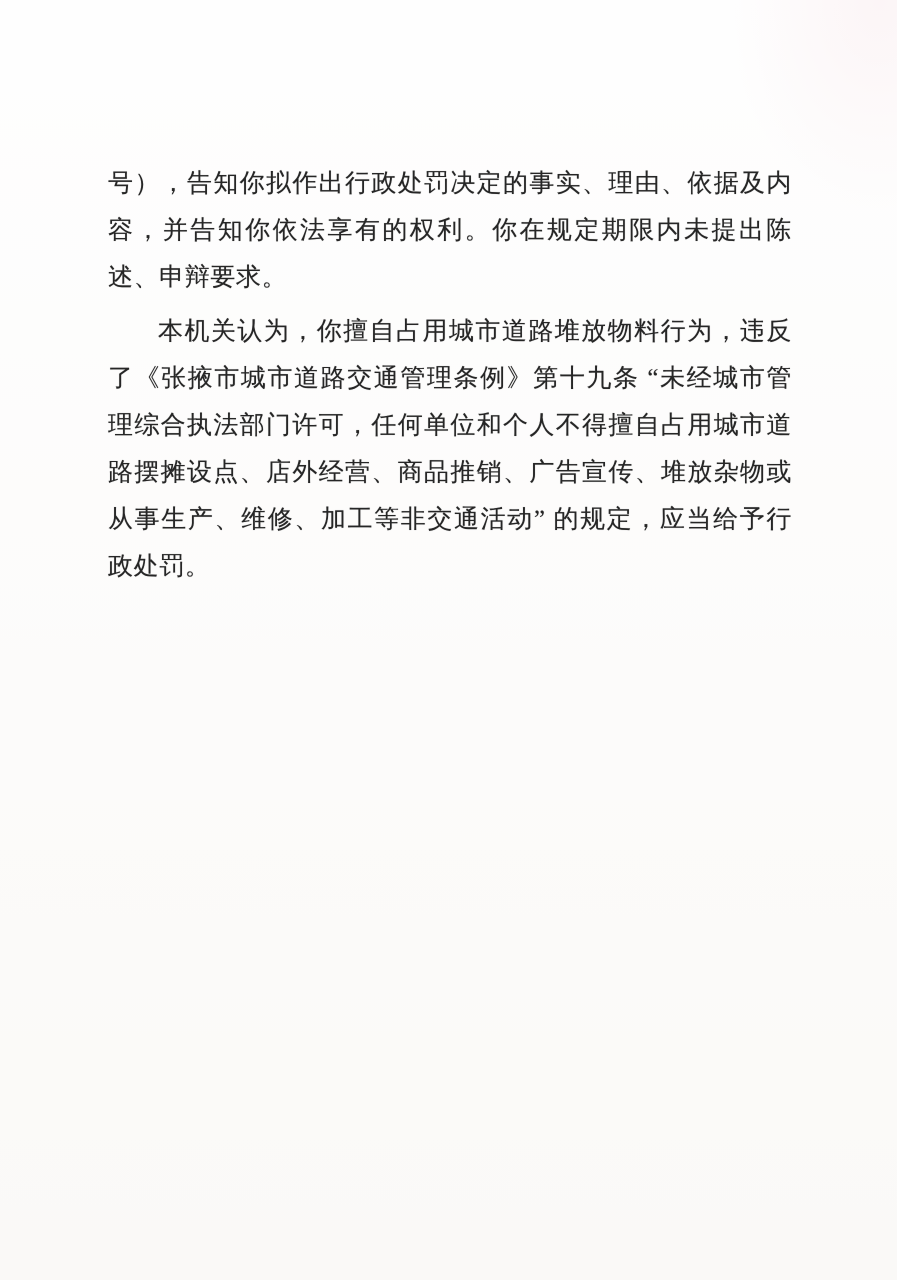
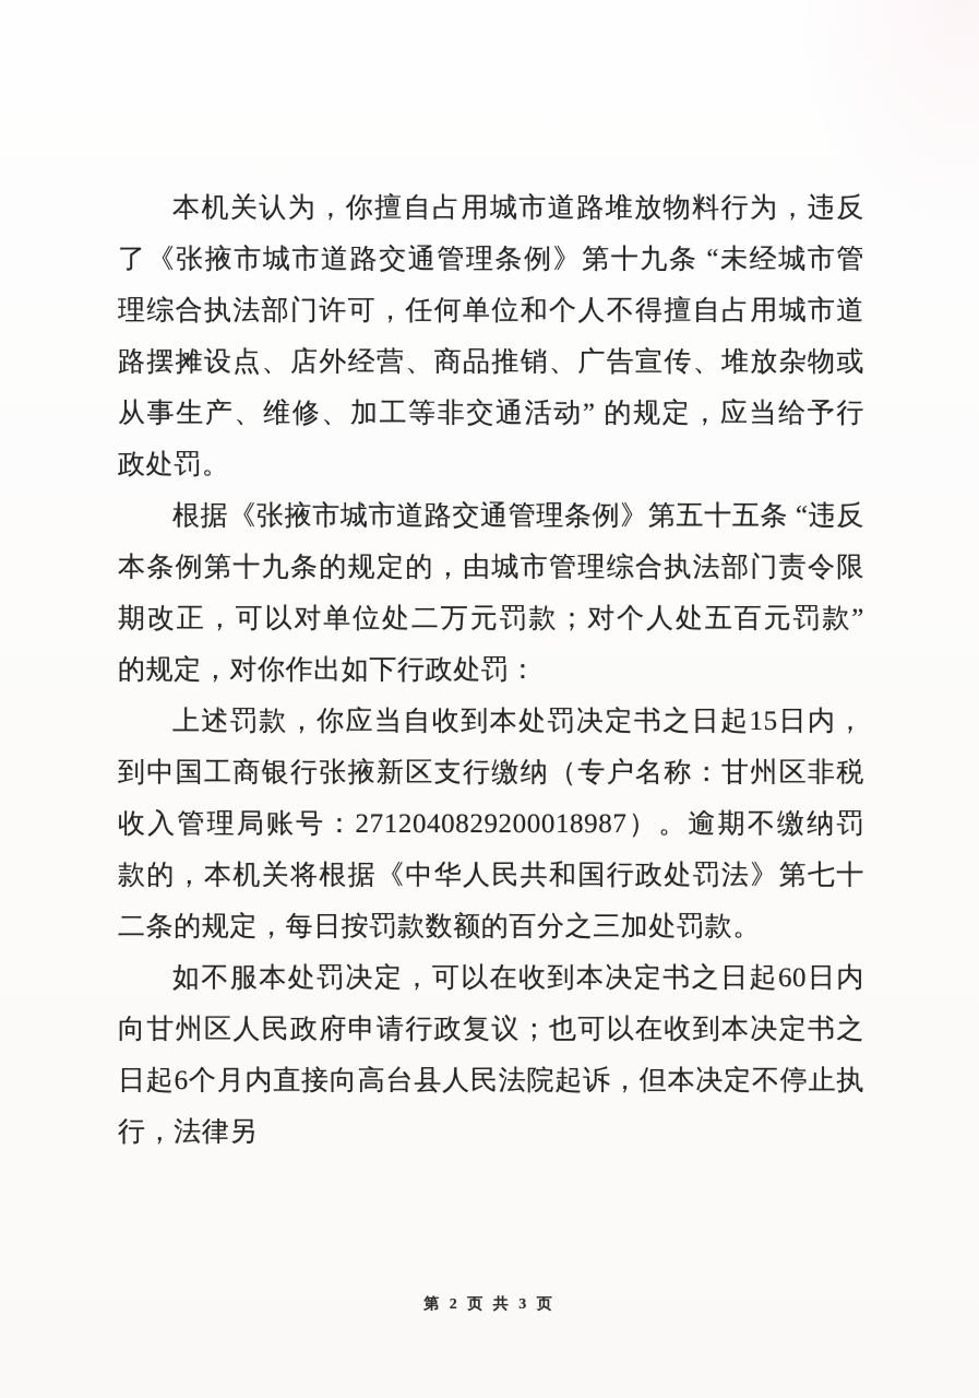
- 号），告知你拟作出行政处罚决定的事实、理由、依据及内容，并告知你依法享有的权利。你在规定期限内未提出陈述、申辩要求。
  本机关认为，你擅自占用城市道路堆放物料行为，违反了《张掖市城市道路交通管理条例》第十九条 “未经城市管理综合执法部门许可，任何单位和个人不得擅自占用城市道路摆摊设点、店外经营、商品推销、广告宣传、堆放杂物或从事生产、维修、加工等非交通活动” 的规定，应当给予行政处罚。
+ 根据《张掖市城市道路交通管理条例》第五十五条 “违反本条例第十九条的规定的，由城市管理综合执法部门责令限期改正，可以对单位处二万元罚款；对个人处五百元罚款” 的规定，对你作出如下行政处罚：
+ 上述罚款，你应当自收到本处罚决定书之日起15日内，到中国工商银行张掖新区支行缴纳（专户名称：甘州区非税收入管理局账号：2712040829200018987）。逾期不缴纳罚款的，本机关将根据《中华人民共和国行政处罚法》第七十二条的规定，每日按罚款数额的百分之三加处罚款。
+ 如不服本处罚决定，可以在收到本决定书之日起60日内向甘州区人民政府申请行政复议；也可以在收到本决定书之日起6个月内直接向高台县人民法院起诉，但本决定不停止执行，法律另
+ 第 2 页 共 3 页
